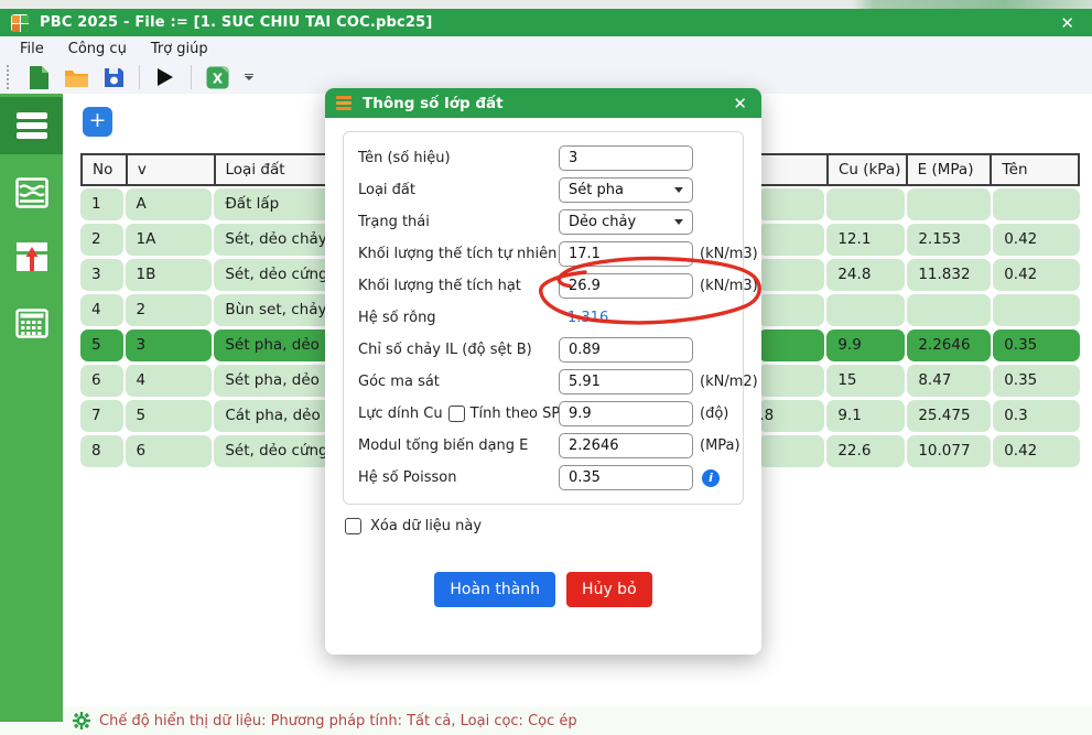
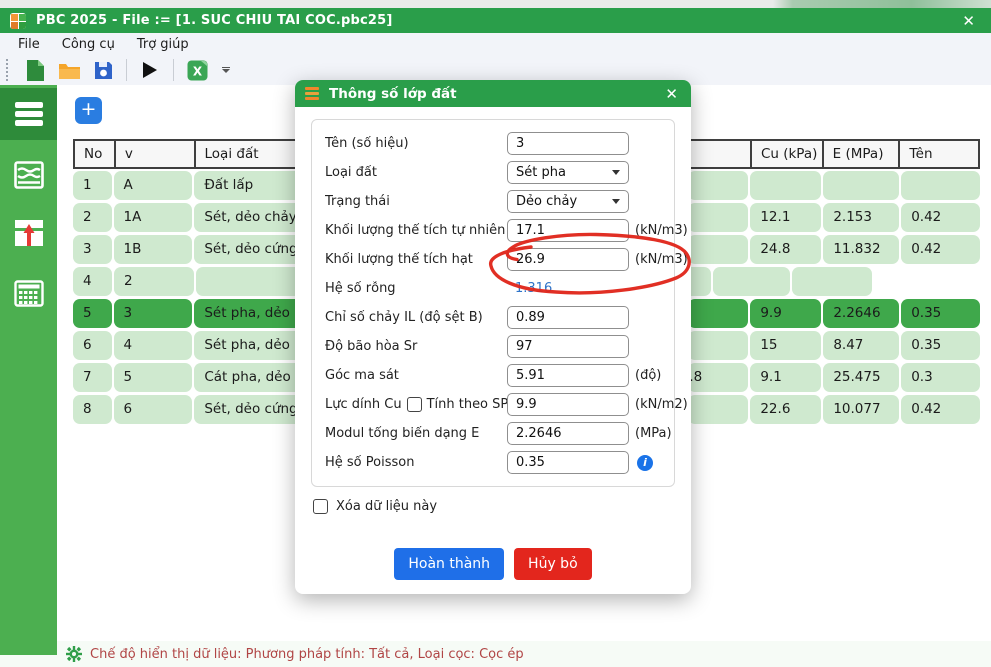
  PBC 2025 - File := [1. SUC CHIU TAI COC.pbc25]
  ✕
  File
  Công cụ
  Trợ giúp
  X
  +
  No
  v
  Loại đất
  Cu (kPa)
  E (MPa)
  Tên
  1
  A
  Đất lấp
  2
  1A
  Sét, dẻo chảy
  12.1
  2.153
  0.42
  3
  1B
  Sét, dẻo cứng
  24.8
  11.832
  0.42
  4
  2
- Bùn set, chảy
  5
  3
  Sét pha, dẻo
  9.9
  2.2646
  0.35
  6
  4
  Sét pha, dẻo
  15
  8.47
  0.35
  7
  5
  Cát pha, dẻo
  .8
  9.1
  25.475
  0.3
  8
  6
  Sét, dẻo cứng
  22.6
  10.077
  0.42
  Chế độ hiển thị dữ liệu: Phương pháp tính: Tất cả, Loại cọc: Cọc ép
  Thông số lớp đất
  ✕
  Tên (số hiệu)
  3
  Loại đất
  Sét pha
  Trạng thái
  Dẻo chảy
  Khối lượng thể tích tự nhiên
  17.1
  (kN/m3)
  Khối lượng thể tích hạt
  26.9
  (kN/m3)
  Hệ số rỗng
  Chỉ số chảy IL (độ sệt B)
  0.89
+ Độ bão hòa Sr
+ 97
  Góc ma sát
  5.91
- (kN/m2)
+ (độ)
  Lực dính Cu
  Tính theo SP
  9.9
- (độ)
+ (kN/m2)
  Modul tổng biến dạng E
  2.2646
  (MPa)
  Hệ số Poisson
  0.35
  i
  Xóa dữ liệu này
  Hoàn thành
  Hủy bỏ
